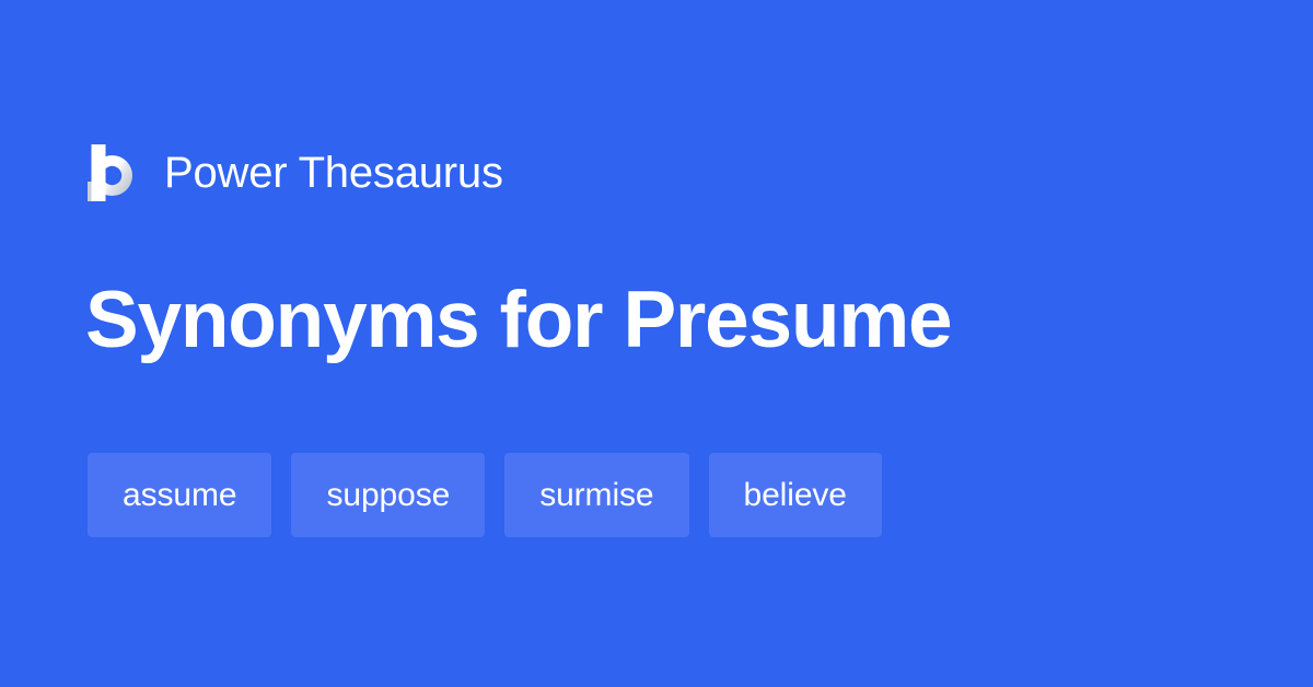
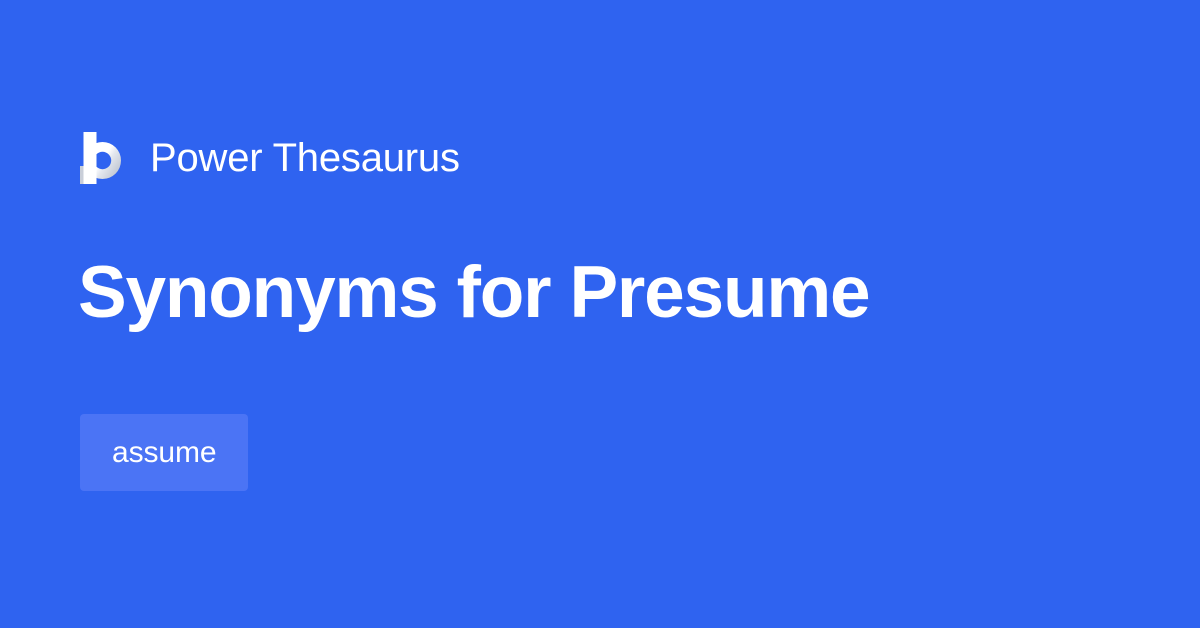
  Power Thesaurus
  Synonyms for Presume
  assume
- suppose
- surmise
- believe
